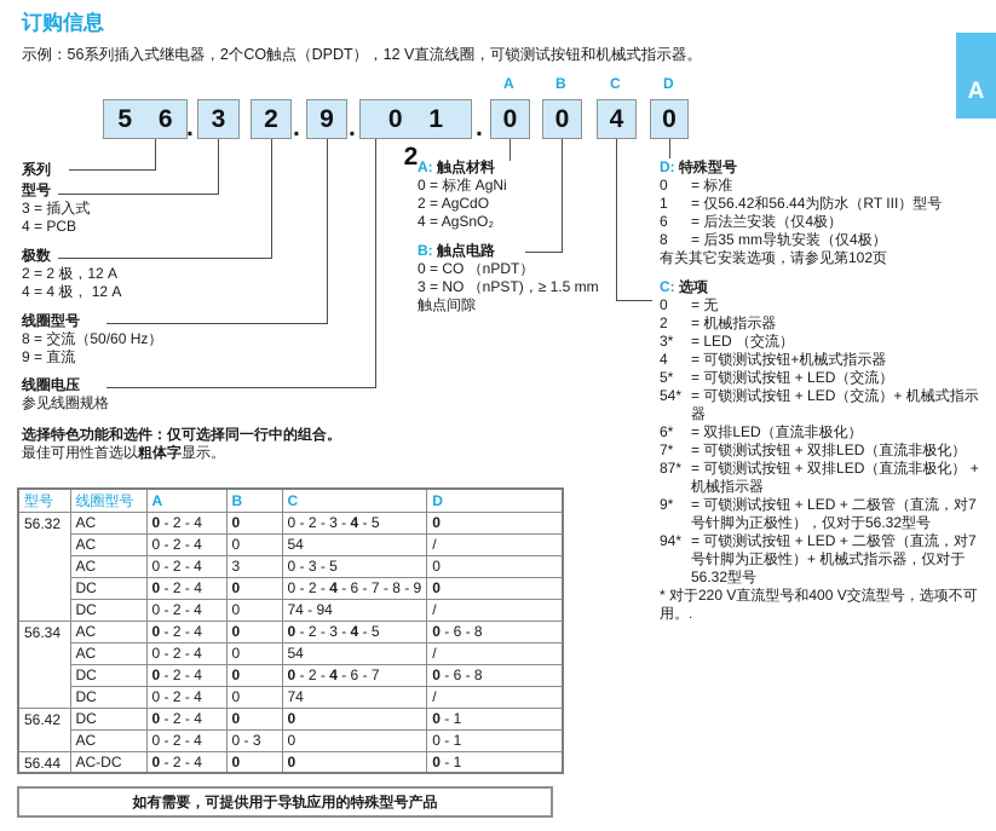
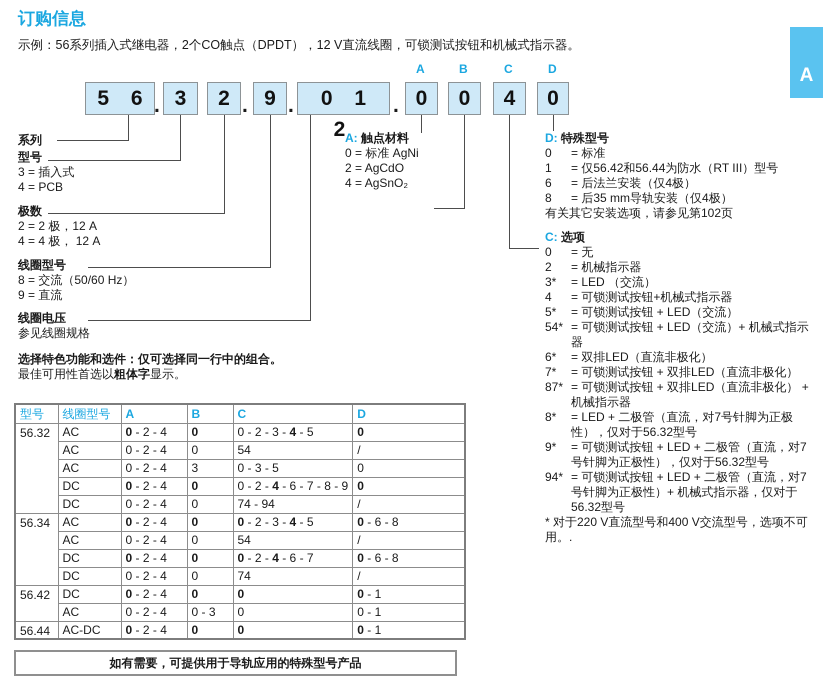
  订购信息
  示例：56系列插入式继电器，2个CO触点（DPDT），12 V直流线圈，可锁测试按钮和机械式指示器。
  A
  A
  B
  C
  D
  5 6
  3
  2
  9
  0 1 2
  0
  0
  4
  0
  .
  .
  .
  .
  系列
  型号
  3 = 插入式
  4 = PCB
  极数
  2 = 2 极，12 A
  4 = 4 极， 12 A
  线圈型号
  8 = 交流（50/60 Hz）
  9 = 直流
  线圈电压
  参见线圈规格
  选择特色功能和选件：仅可选择同一行中的组合。
  最佳可用性首选以粗体字显示。
  A: 触点材料
  0 = 标准 AgNi
  2 = AgCdO
  4 = AgSnO₂
- B: 触点电路
- 0 = CO （nPDT）
- 3 = NO （nPST)，≥ 1.5 mm
- 触点间隙
  D: 特殊型号
  0
  = 标准
  1
  = 仅56.42和56.44为防水（RT III）型号
  6
  = 后法兰安装（仅4极）
  8
  = 后35 mm导轨安装（仅4极）
  有关其它安装选项，请参见第102页
  C: 选项
  0
  = 无
  2
  = 机械指示器
  3*
  = LED （交流）
  4
  = 可锁测试按钮+机械式指示器
  5*
  = 可锁测试按钮 + LED（交流）
  54*
  = 可锁测试按钮 + LED（交流）+ 机械式指示器
  6*
  = 双排LED（直流非极化）
  7*
  = 可锁测试按钮 + 双排LED（直流非极化）
  87*
  = 可锁测试按钮 + 双排LED（直流非极化） + 机械指示器
+ 8*
+ = LED + 二极管（直流，对7号针脚为正极性），仅对于56.32型号
  9*
  = 可锁测试按钮 + LED + 二极管（直流，对7号针脚为正极性），仅对于56.32型号
  94*
  = 可锁测试按钮 + LED + 二极管（直流，对7号针脚为正极性）+ 机械式指示器，仅对于56.32型号
  * 对于220 V直流型号和400 V交流型号，选项不可用。.
  型号	线圈型号	A	B	C	D
  56.32	AC	0 - 2 - 4	0	0 - 2 - 3 - 4 - 5	0
  AC	0 - 2 - 4	0	54	/
  AC	0 - 2 - 4	3	0 - 3 - 5	0
  DC	0 - 2 - 4	0	0 - 2 - 4 - 6 - 7 - 8 - 9	0
  DC	0 - 2 - 4	0	74 - 94	/
  56.34	AC	0 - 2 - 4	0	0 - 2 - 3 - 4 - 5	0 - 6 - 8
  AC	0 - 2 - 4	0	54	/
  DC	0 - 2 - 4	0	0 - 2 - 4 - 6 - 7	0 - 6 - 8
  DC	0 - 2 - 4	0	74	/
  56.42	DC	0 - 2 - 4	0	0	0 - 1
  AC	0 - 2 - 4	0 - 3	0	0 - 1
  56.44	AC-DC	0 - 2 - 4	0	0	0 - 1
  如有需要，可提供用于导轨应用的特殊型号产品
